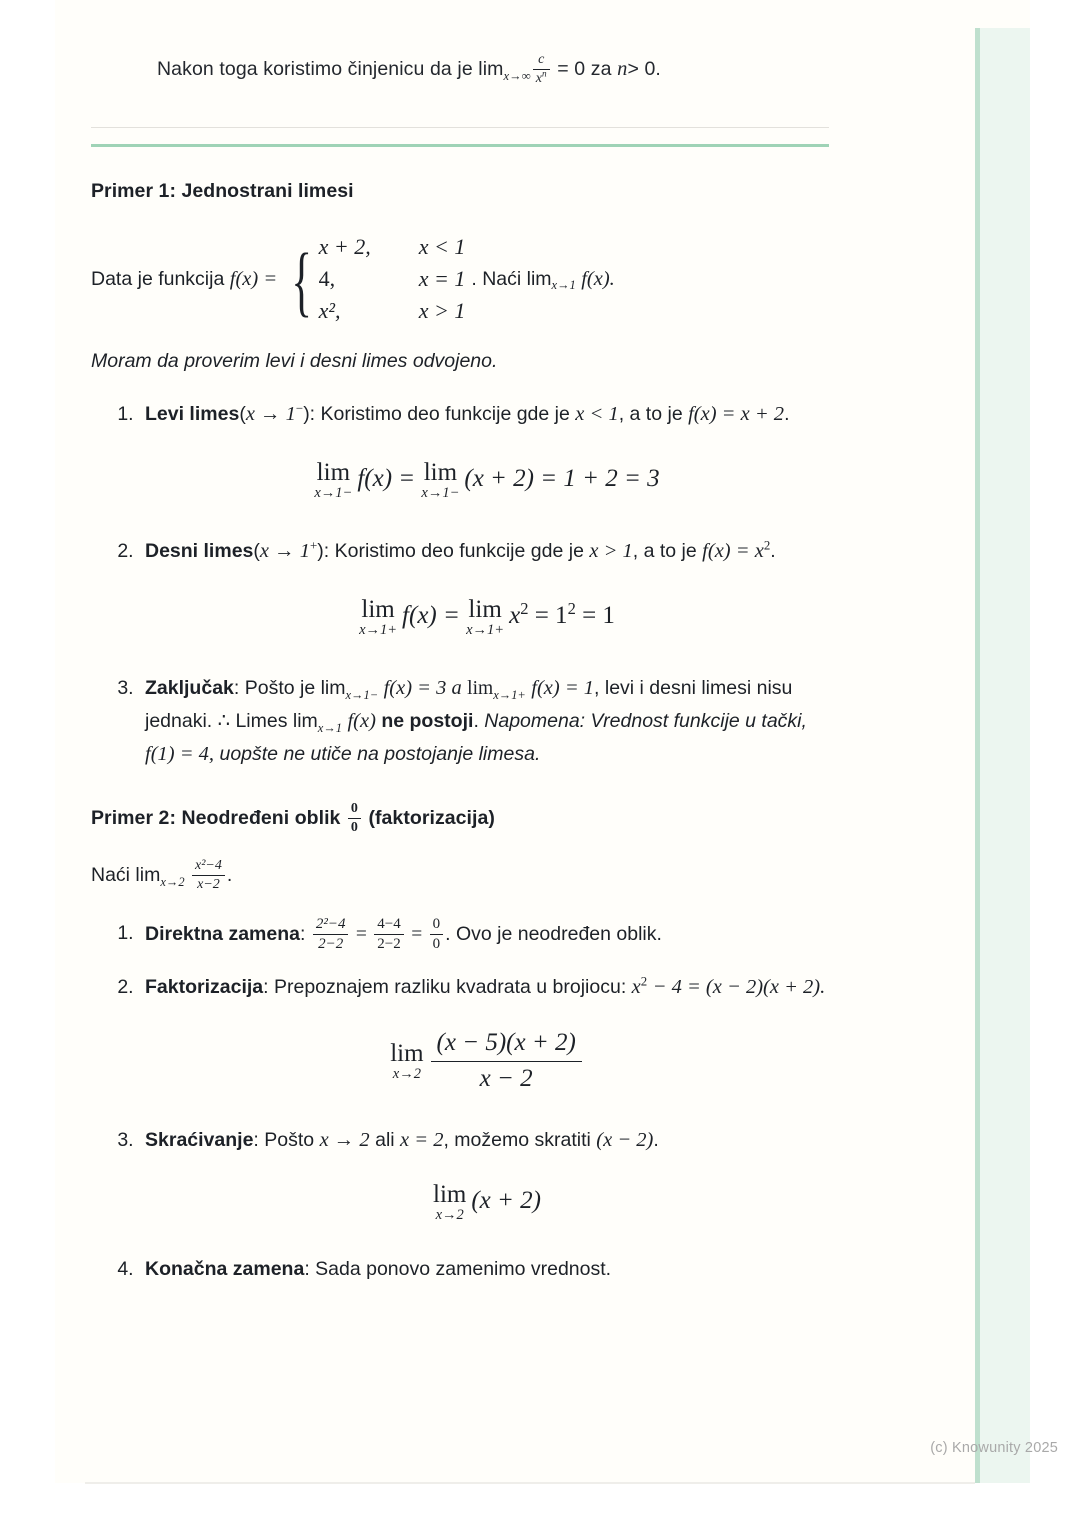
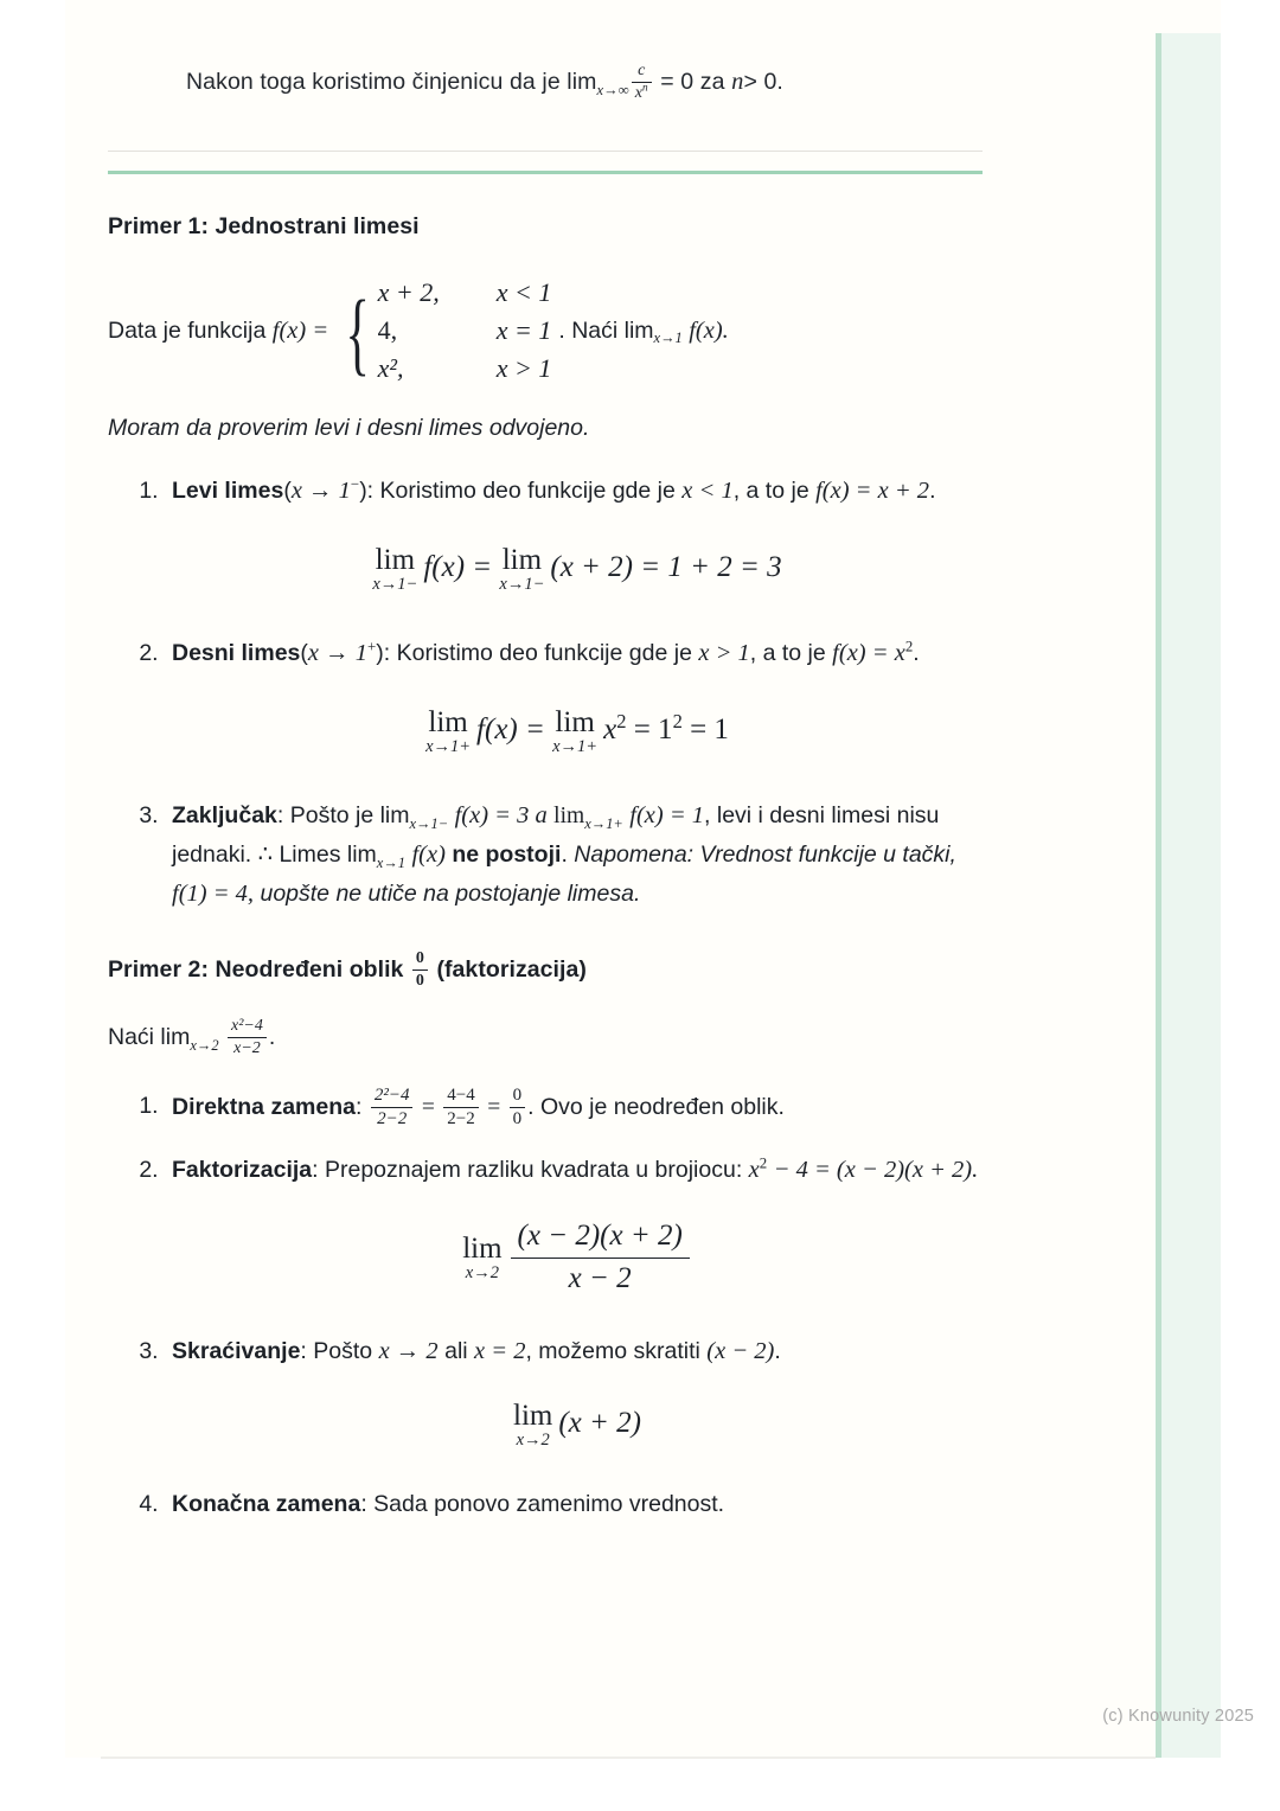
  Nakon toga koristimo činjenicu da je limx→∞
  c
  xn
  = 0 za n> 0.
  Primer 1: Jednostrani limesi
  Data je funkcija
  f(x) =
  {
  x + 2,
  x < 1
  4,
  x = 1
  x²,
  x > 1
  . Naći lim
  x→1
  f(x).
  Moram da proverim levi i desni limes odvojeno.
  Levi limes(x → 1−): Koristimo deo funkcije gde je x < 1, a to je f(x) = x + 2.
  lim
  x→1−
  f(x) =
  lim
  x→1−
  (x + 2) = 1 + 2 = 3
  Desni limes(x → 1+): Koristimo deo funkcije gde je x > 1, a to je f(x) = x2.
  lim
  x→1+
  f(x) =
  lim
  x→1+
  x2 = 12 = 1
  Zaključak: Pošto je limx→1− f(x) = 3 a limx→1+ f(x) = 1, levi i desni limesi nisu jednaki. ∴ Limes limx→1 f(x) ne postoji. Napomena: Vrednost funkcije u tački, f(1) = 4, uopšte ne utiče na postojanje limesa.
  Primer 2: Neodređeni oblik
  0
  0
  (faktorizacija)
  Naći limx→2
  x²−4
  x−2
  .
  Direktna zamena:
  2²−4
  2−2
  =
  4−4
  2−2
  =
  0
  0
  . Ovo je neodređen oblik.
  Faktorizacija: Prepoznajem razliku kvadrata u brojiocu: x2 − 4 = (x − 2)(x + 2).
  lim
  x→2
- (x − 5)(x + 2)
+ (x − 2)(x + 2)
  x − 2
  Skraćivanje: Pošto x → 2 ali x = 2, možemo skratiti (x − 2).
  lim
  x→2
  (x + 2)
  Konačna zamena: Sada ponovo zamenimo vrednost.
  (c) Knowunity 2025
